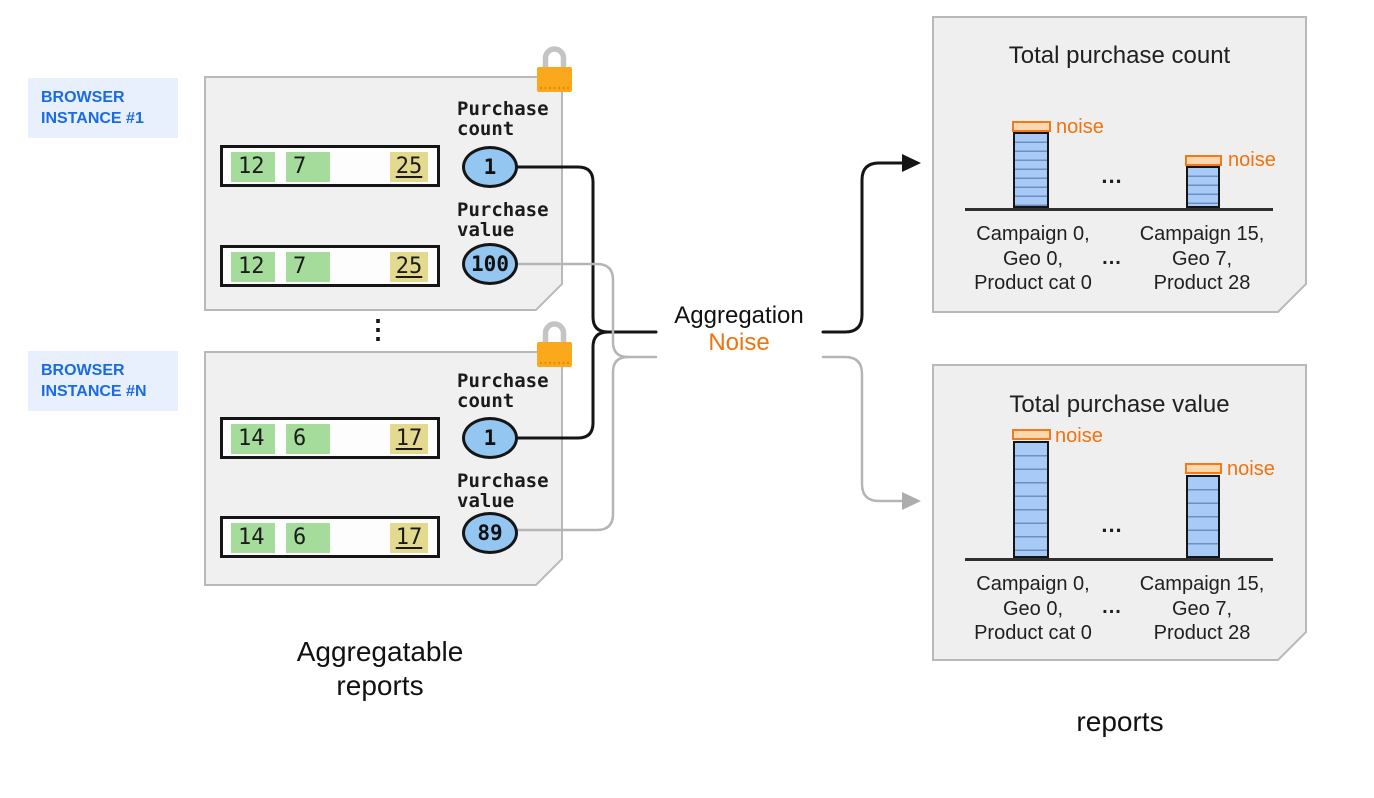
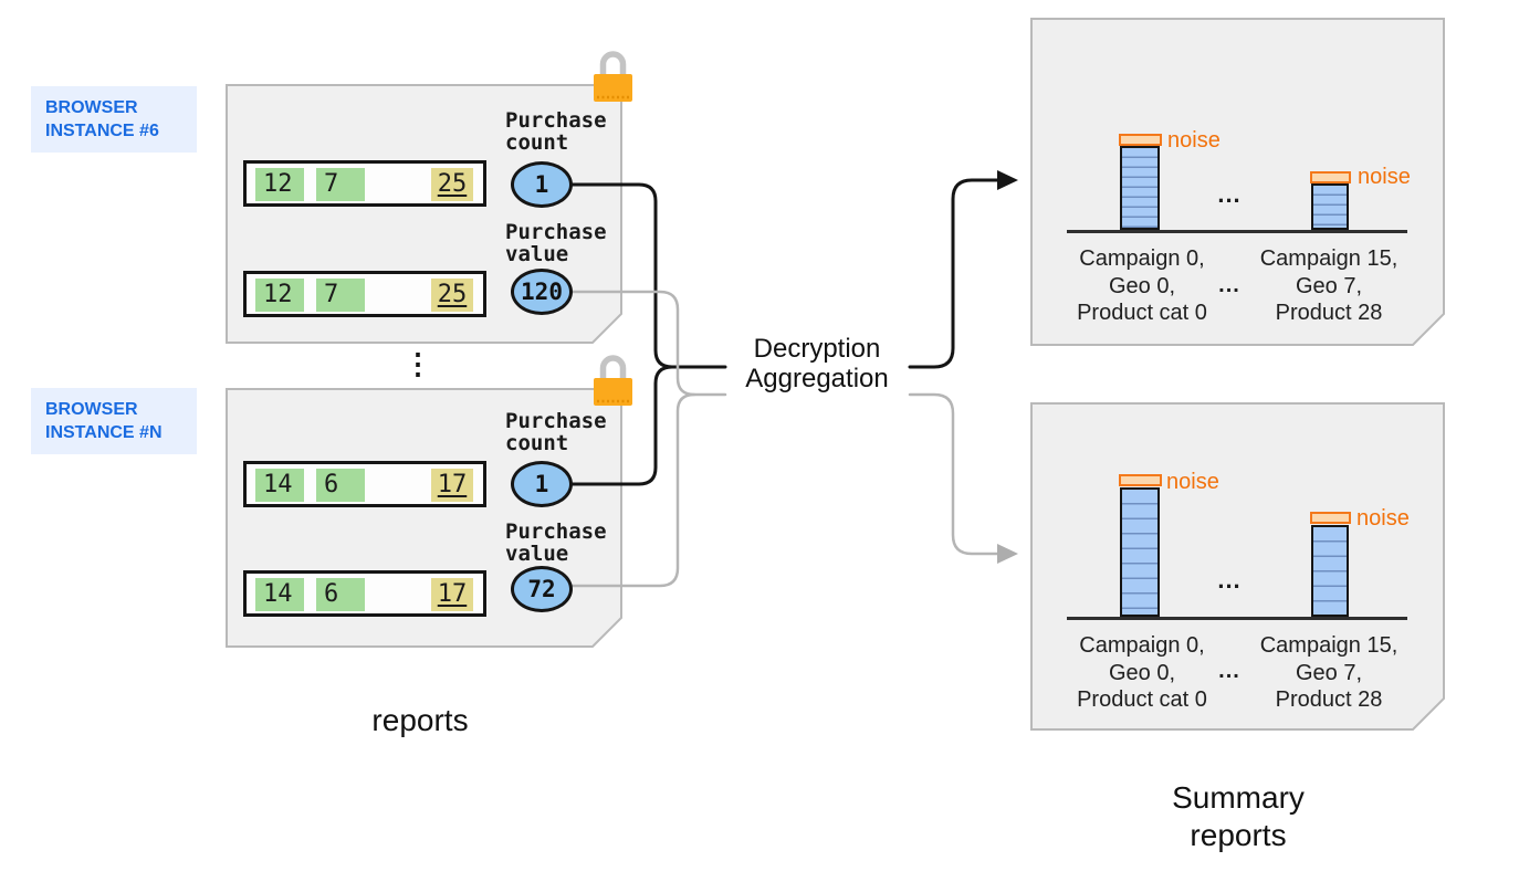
  BROWSER
- INSTANCE #1
+ INSTANCE #6
  Purchase
  count
  1
  12
  7
  25
  Purchase
  value
- 100
+ 120
  12
  7
  25
  ⋮
  BROWSER
  INSTANCE #N
  Purchase
  count
  1
  14
  6
  17
  Purchase
  value
- 89
+ 72
  14
  6
  17
- Aggregatable
  reports
+ Decryption
  Aggregation
- Noise
- Total purchase count
  noise
  ...
  noise
  Campaign 0,
  Geo 0,
  Product cat 0
  ...
  Campaign 15,
  Geo 7,
  Product 28
- Total purchase value
  noise
  ...
  noise
  Campaign 0,
  Geo 0,
  Product cat 0
  ...
  Campaign 15,
  Geo 7,
  Product 28
+ Summary
  reports
